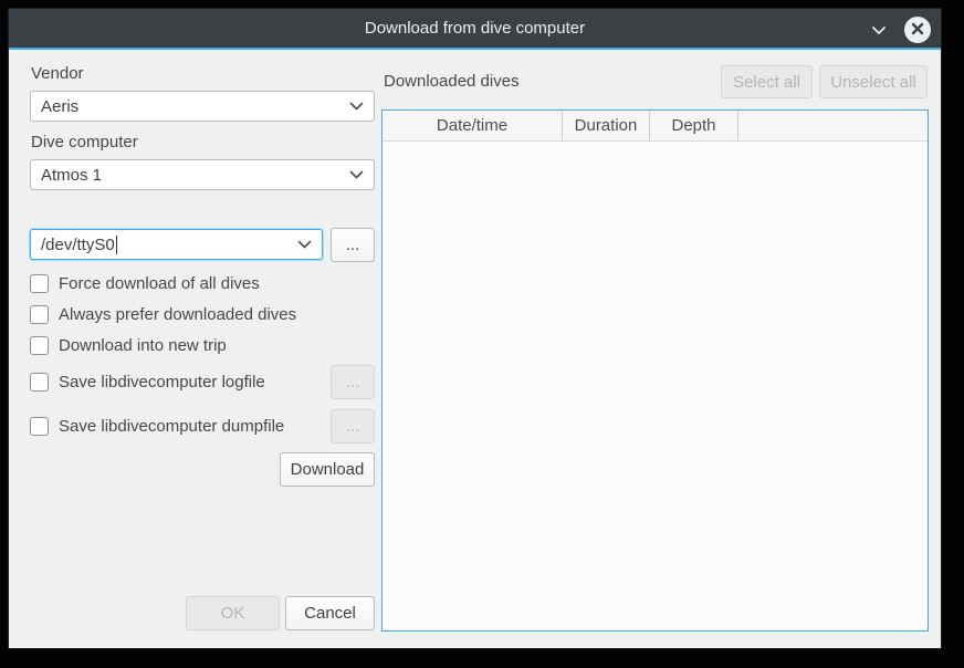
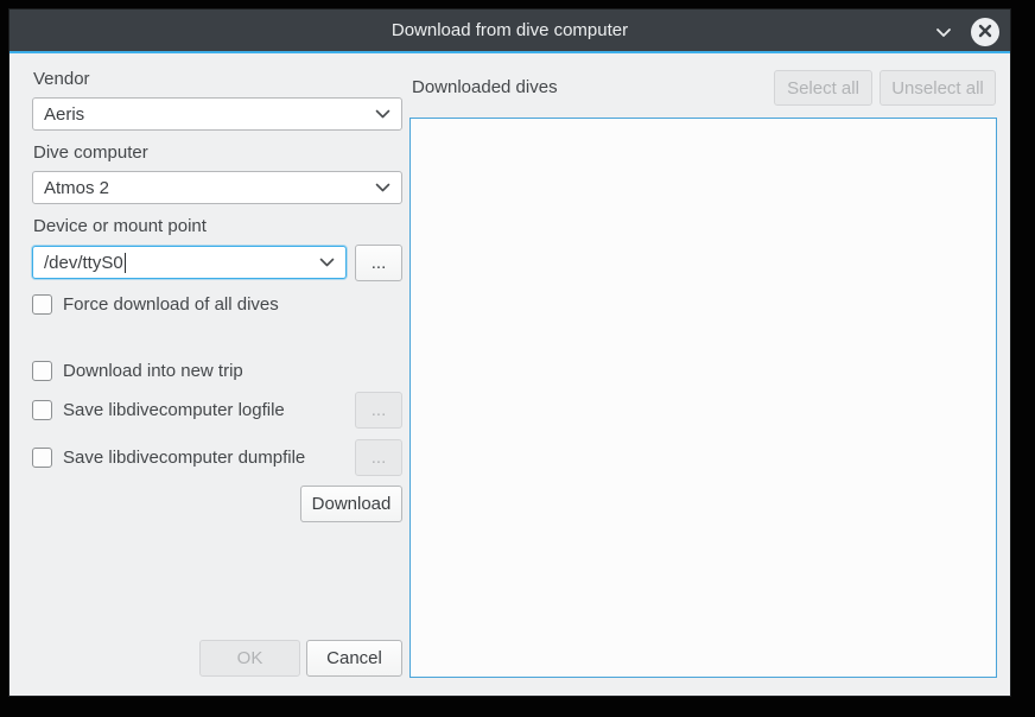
  Download from dive computer
  Vendor
  Aeris
  Dive computer
- Atmos 1
+ Atmos 2
+ Device or mount point
  /dev/ttyS0
  ...
  Force download of all dives
- Always prefer downloaded dives
  Download into new trip
  Save libdivecomputer logfile
  ...
  Save libdivecomputer dumpfile
  ...
  Download
  OK
  Cancel
  Downloaded dives
  Select all
  Unselect all
- Date/time
- Duration
- Depth
